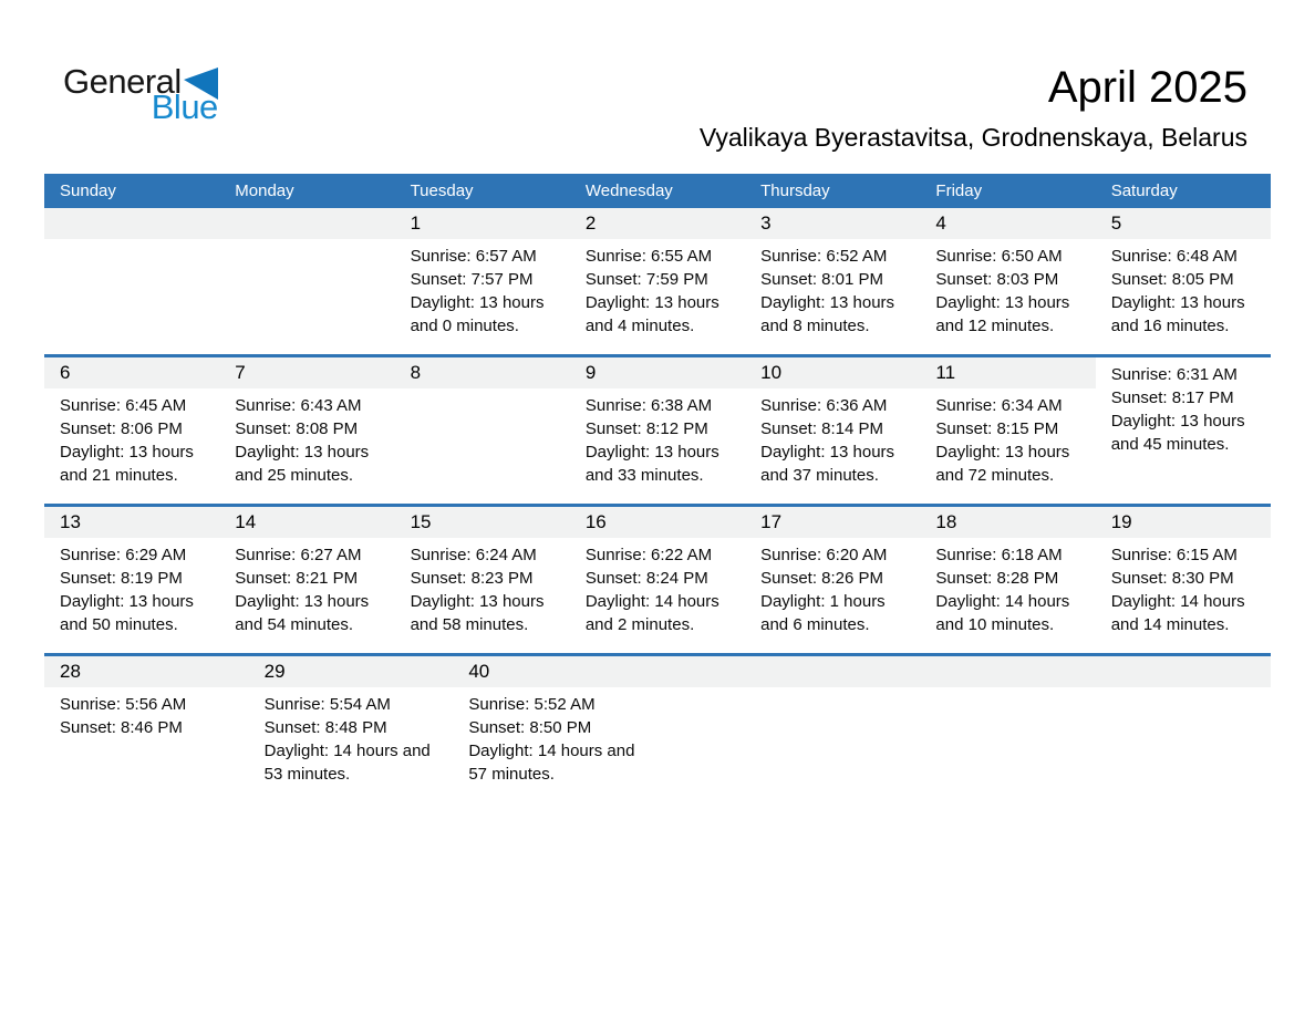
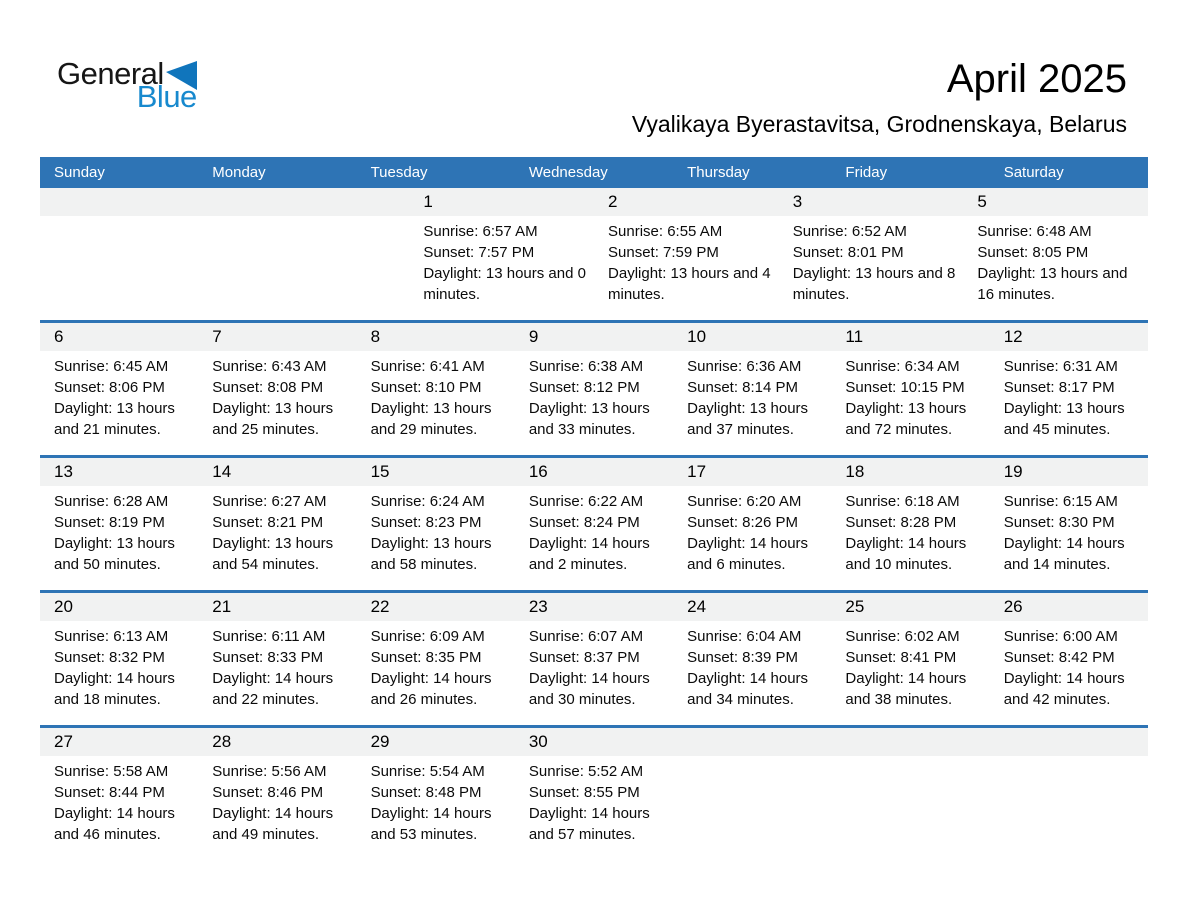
  General
  Blue
  April 2025
  Vyalikaya Byerastavitsa, Grodnenskaya, Belarus
  Sunday
  Monday
  Tuesday
  Wednesday
  Thursday
  Friday
  Saturday
  1
  Sunrise: 6:57 AM
  Sunset: 7:57 PM
  Daylight: 13 hours and 0 minutes.
  2
  Sunrise: 6:55 AM
  Sunset: 7:59 PM
  Daylight: 13 hours and 4 minutes.
  3
  Sunrise: 6:52 AM
  Sunset: 8:01 PM
  Daylight: 13 hours and 8 minutes.
- 4
- Sunrise: 6:50 AM
- Sunset: 8:03 PM
- Daylight: 13 hours and 12 minutes.
  5
  Sunrise: 6:48 AM
  Sunset: 8:05 PM
  Daylight: 13 hours and 16 minutes.
  6
  Sunrise: 6:45 AM
  Sunset: 8:06 PM
  Daylight: 13 hours and 21 minutes.
  7
  Sunrise: 6:43 AM
  Sunset: 8:08 PM
  Daylight: 13 hours and 25 minutes.
  8
+ Sunrise: 6:41 AM
+ Sunset: 8:10 PM
+ Daylight: 13 hours and 29 minutes.
  9
  Sunrise: 6:38 AM
  Sunset: 8:12 PM
  Daylight: 13 hours and 33 minutes.
  10
  Sunrise: 6:36 AM
  Sunset: 8:14 PM
  Daylight: 13 hours and 37 minutes.
  11
  Sunrise: 6:34 AM
- Sunset: 8:15 PM
+ Sunset: 10:15 PM
  Daylight: 13 hours and 72 minutes.
+ 12
  Sunrise: 6:31 AM
  Sunset: 8:17 PM
  Daylight: 13 hours and 45 minutes.
  13
- Sunrise: 6:29 AM
+ Sunrise: 6:28 AM
  Sunset: 8:19 PM
  Daylight: 13 hours and 50 minutes.
  14
  Sunrise: 6:27 AM
  Sunset: 8:21 PM
  Daylight: 13 hours and 54 minutes.
  15
  Sunrise: 6:24 AM
  Sunset: 8:23 PM
  Daylight: 13 hours and 58 minutes.
  16
  Sunrise: 6:22 AM
  Sunset: 8:24 PM
  Daylight: 14 hours and 2 minutes.
  17
  Sunrise: 6:20 AM
  Sunset: 8:26 PM
- Daylight: 1 hours and 6 minutes.
+ Daylight: 14 hours and 6 minutes.
  18
  Sunrise: 6:18 AM
  Sunset: 8:28 PM
  Daylight: 14 hours and 10 minutes.
  19
  Sunrise: 6:15 AM
  Sunset: 8:30 PM
  Daylight: 14 hours and 14 minutes.
+ 20
+ Sunrise: 6:13 AM
+ Sunset: 8:32 PM
+ Daylight: 14 hours and 18 minutes.
+ 21
+ Sunrise: 6:11 AM
+ Sunset: 8:33 PM
+ Daylight: 14 hours and 22 minutes.
+ 22
+ Sunrise: 6:09 AM
+ Sunset: 8:35 PM
+ Daylight: 14 hours and 26 minutes.
+ 23
+ Sunrise: 6:07 AM
+ Sunset: 8:37 PM
+ Daylight: 14 hours and 30 minutes.
+ 24
+ Sunrise: 6:04 AM
+ Sunset: 8:39 PM
+ Daylight: 14 hours and 34 minutes.
+ 25
+ Sunrise: 6:02 AM
+ Sunset: 8:41 PM
+ Daylight: 14 hours and 38 minutes.
+ 26
+ Sunrise: 6:00 AM
+ Sunset: 8:42 PM
+ Daylight: 14 hours and 42 minutes.
+ 27
+ Sunrise: 5:58 AM
+ Sunset: 8:44 PM
+ Daylight: 14 hours and 46 minutes.
  28
  Sunrise: 5:56 AM
  Sunset: 8:46 PM
+ Daylight: 14 hours and 49 minutes.
  29
  Sunrise: 5:54 AM
  Sunset: 8:48 PM
  Daylight: 14 hours and 53 minutes.
- 40
+ 30
  Sunrise: 5:52 AM
- Sunset: 8:50 PM
+ Sunset: 8:55 PM
  Daylight: 14 hours and 57 minutes.
